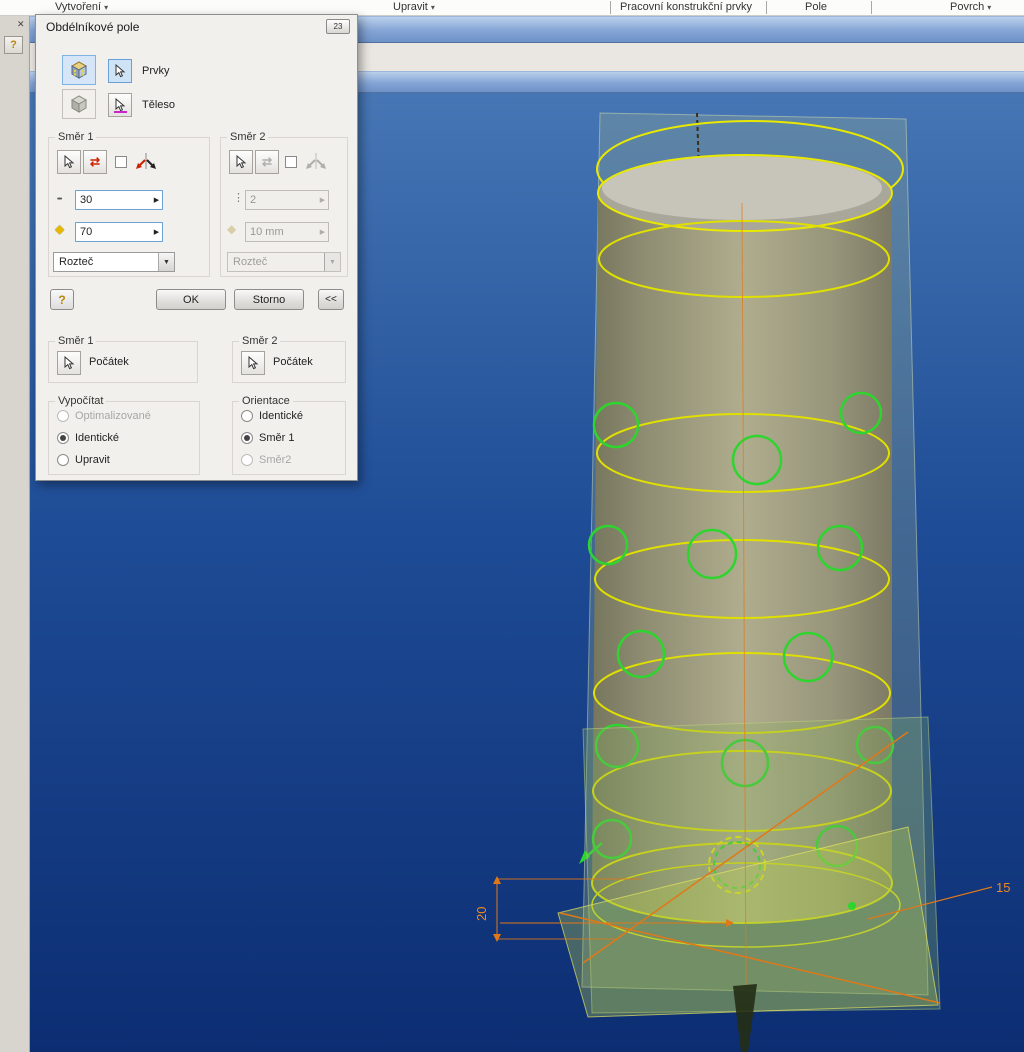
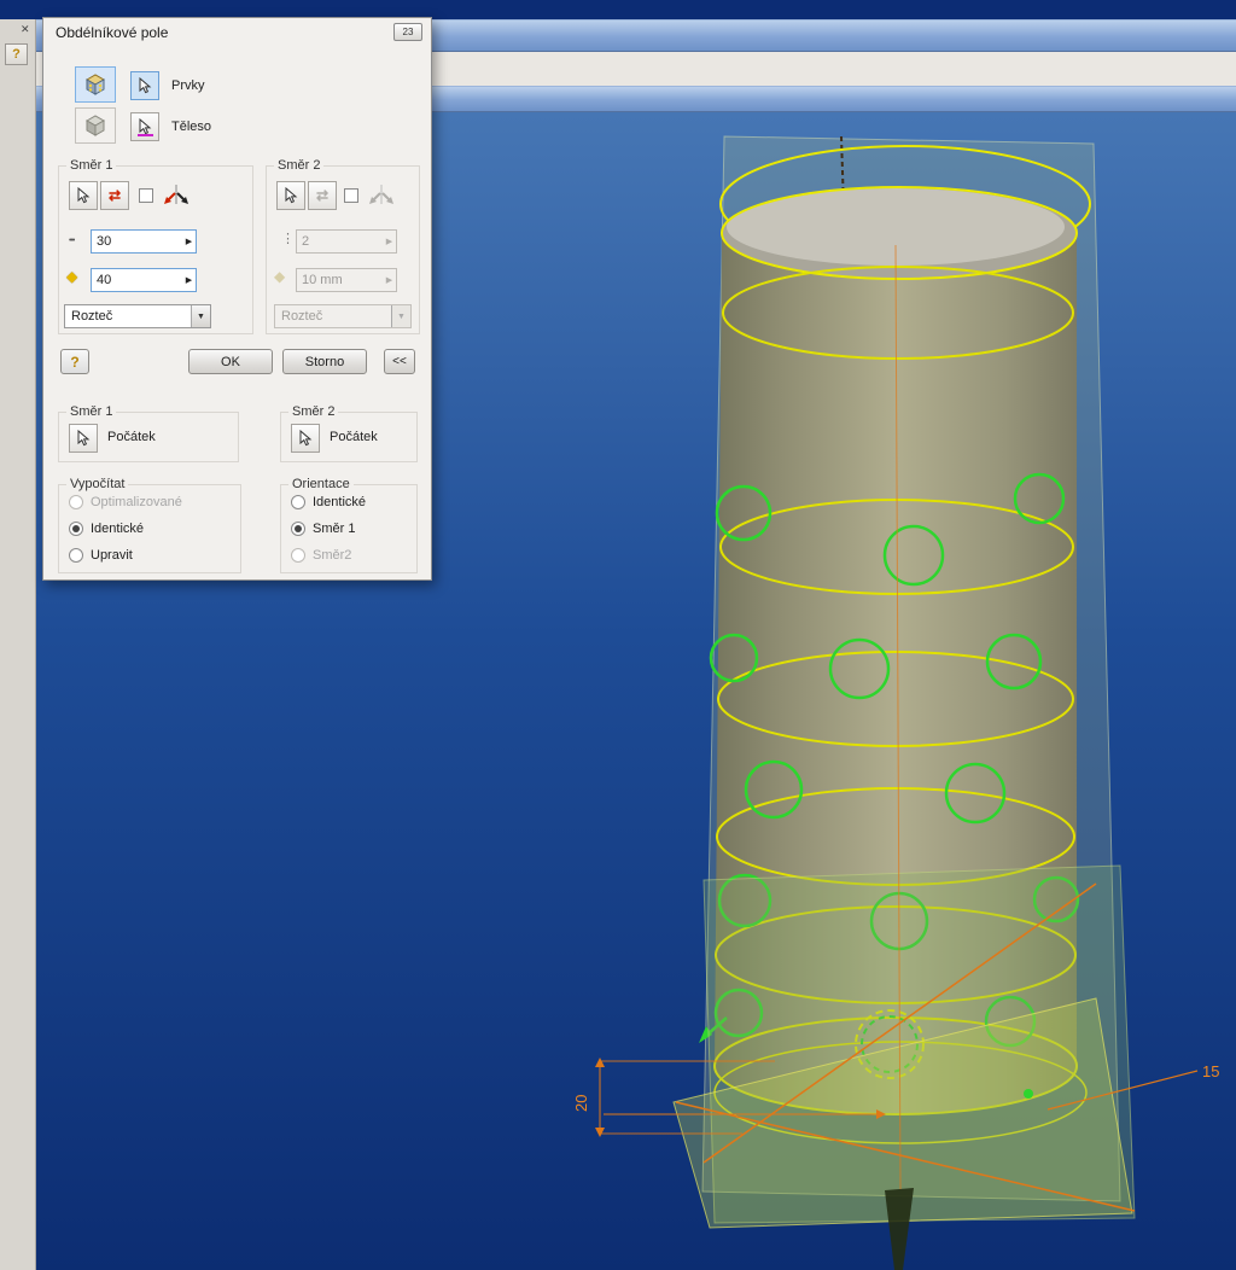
- Vytvoření ▾
- Upravit ▾
- Pracovní konstrukční prvky
- Pole
- Povrch ▾
  ✕
  ?
  15
  Obdélníkové pole
  23
  Prvky
  Těleso
  Směr 1
  ⇄
  30
  ◆
- 70
+ 40
  Rozteč
  Směr 2
  ⇄
  ⋮
  2
  ◆
  10 mm
  Rozteč
  ?
  OK
  Storno
  <<
  Směr 1
  Počátek
  Směr 2
  Počátek
  Vypočítat
  Optimalizované
  Identické
  Upravit
  Orientace
  Identické
  Směr 1
  Směr2
